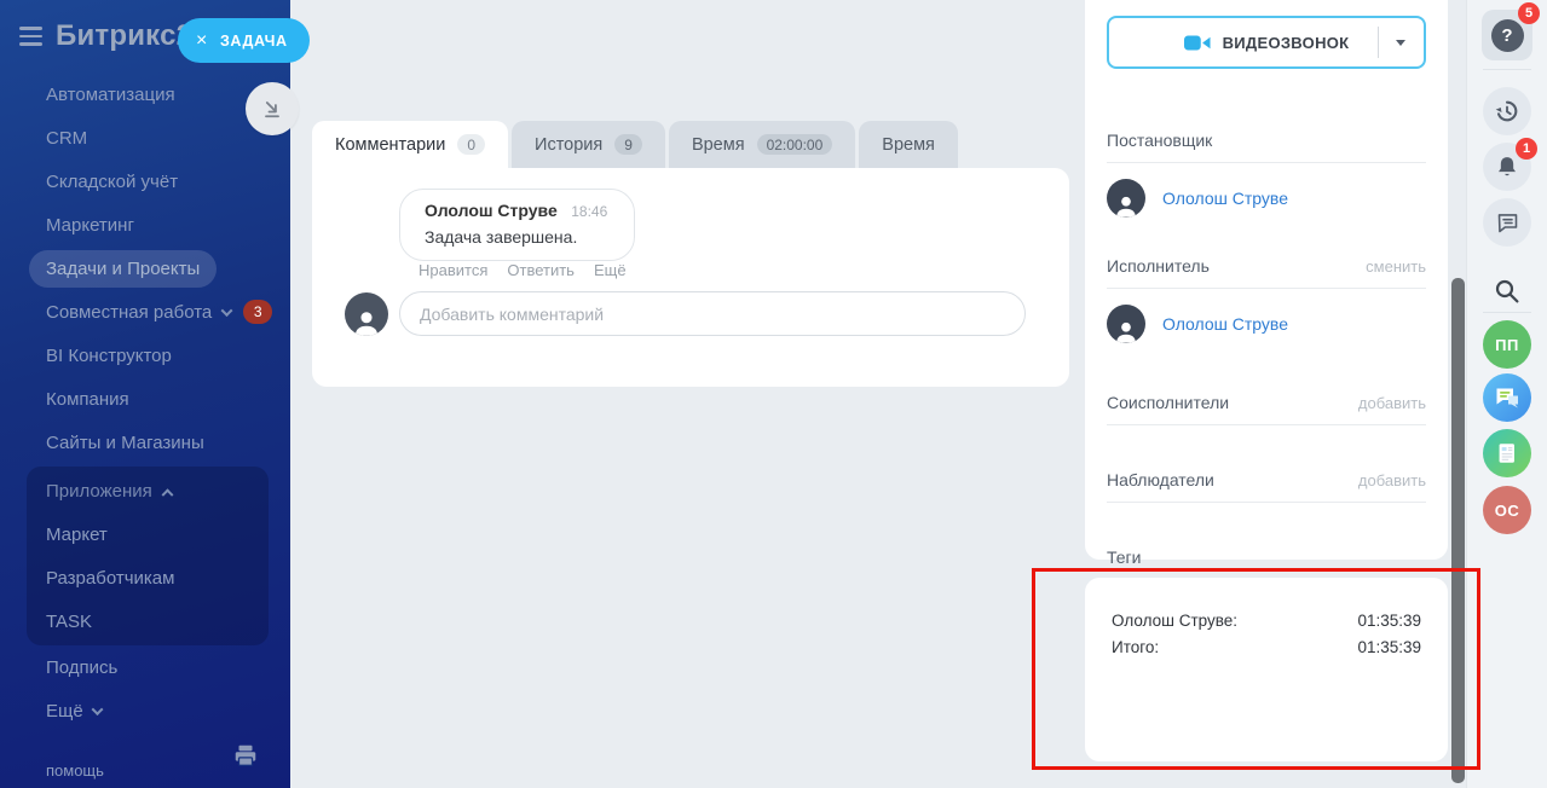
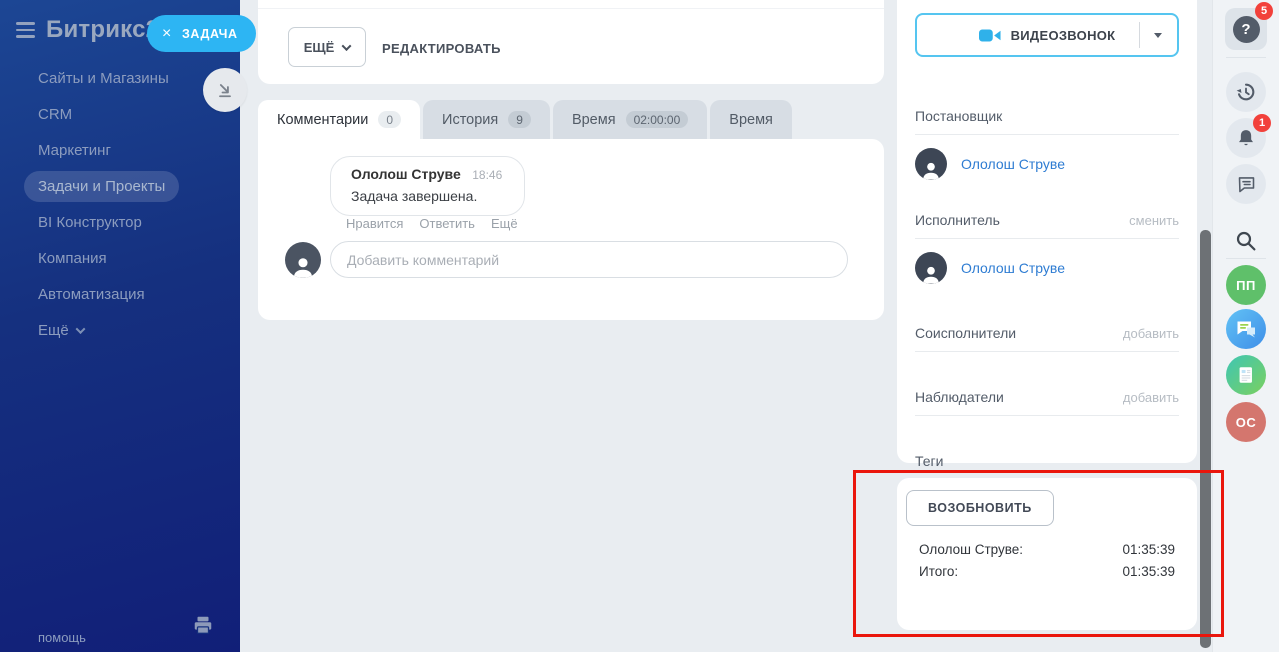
  Битрикс
- Автоматизация
+ Сайты и Магазины
  CRM
- Складской учёт
  Маркетинг
  Задачи и Проекты
- Совместная работа
- 3
  BI Конструктор
  Компания
- Сайты и Магазины
+ Автоматизация
- Приложения
- Маркет
- Разработчикам
- TASK
- Подпись
  Ещё
  помощь
  ×
  ЗАДАЧА
+ ЕЩЁ
+ РЕДАКТИРОВАТЬ
  Комментарии
  0
  История
  9
  Время
  02:00:00
  Время
  Ололош Струве 18:46
  Задача завершена.
  Нравится
  Ответить
  Ещё
  Добавить комментарий
  ВИДЕОЗВОНОК
  Постановщик
  Ололош Струве
  Исполнитель
  сменить
  Ололош Струве
  Соисполнители
  добавить
  Наблюдатели
  добавить
  Теги
+ ВОЗОБНОВИТЬ
  Ололош Струве:
  01:35:39
  Итого:
  01:35:39
  ?
  5
  1
  ПП
  ОС
